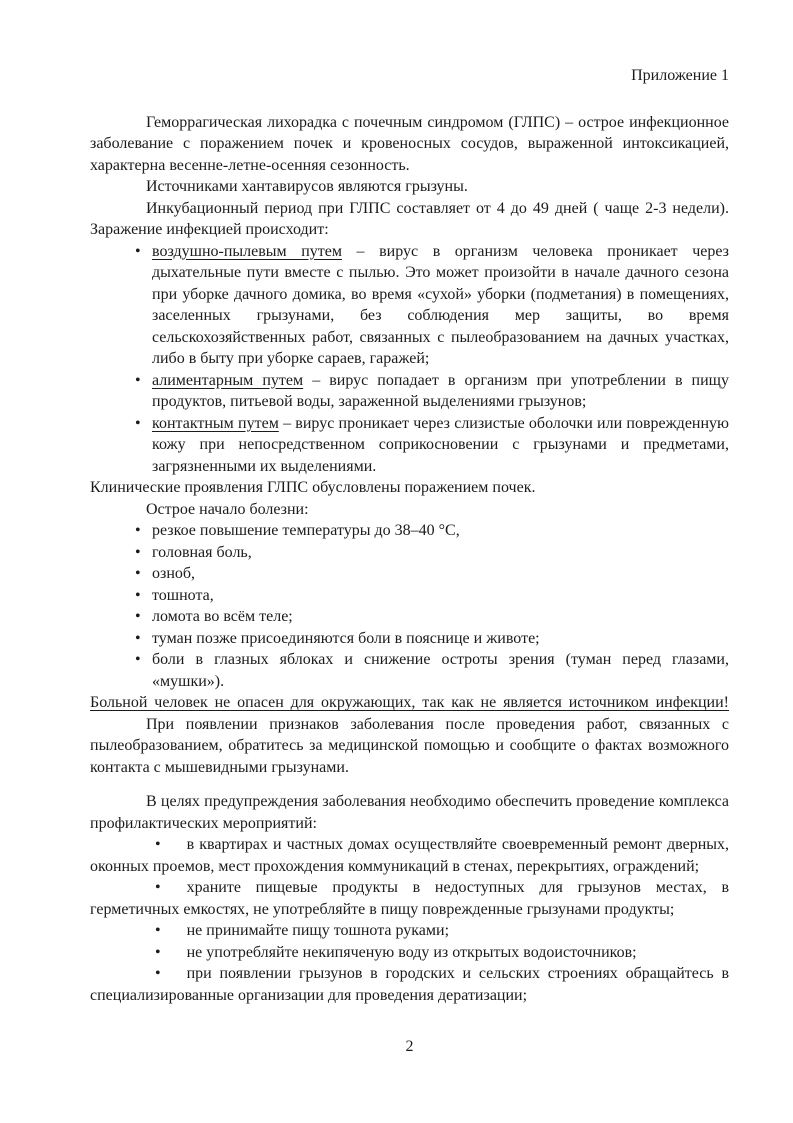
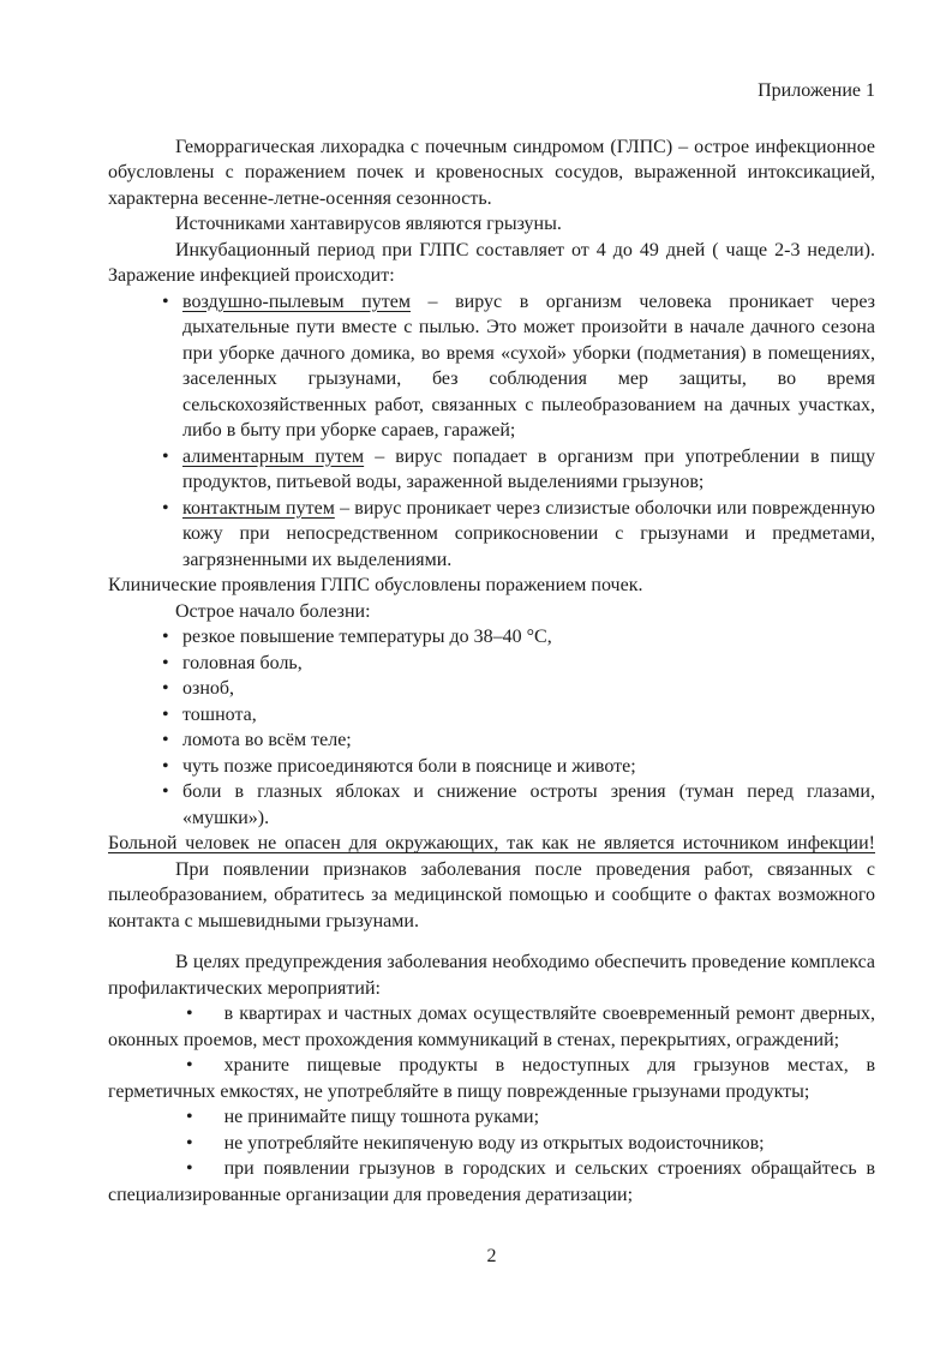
  Приложение 1
- Геморрагическая лихорадка с почечным синдромом (ГЛПС) – острое инфекционное заболевание с поражением почек и кровеносных сосудов, выраженной интоксикацией, характерна весенне-летне-осенняя сезонность.
+ Геморрагическая лихорадка с почечным синдромом (ГЛПС) – острое инфекционное обусловлены с поражением почек и кровеносных сосудов, выраженной интоксикацией, характерна весенне-летне-осенняя сезонность.
  Источниками хантавирусов являются грызуны.
  Инкубационный период при ГЛПС составляет от 4 до 49 дней ( чаще 2-3 недели). Заражение инфекцией происходит:
  •
  воздушно-пылевым путем – вирус в организм человека проникает через дыхательные пути вместе с пылью. Это может произойти в начале дачного сезона при уборке дачного домика, во время «сухой» уборки (подметания) в помещениях, заселенных грызунами, без соблюдения мер защиты, во время сельскохозяйственных работ, связанных с пылеобразованием на дачных участках, либо в быту при уборке сараев, гаражей;
  •
  алиментарным путем – вирус попадает в организм при употреблении в пищу продуктов, питьевой воды, зараженной выделениями грызунов;
  •
  контактным путем – вирус проникает через слизистые оболочки или поврежденную кожу при непосредственном соприкосновении с грызунами и предметами, загрязненными их выделениями.
  Клинические проявления ГЛПС обусловлены поражением почек.
  Острое начало болезни:
  •
  резкое повышение температуры до 38–40 °С,
  •
  головная боль,
  •
  озноб,
  •
  тошнота,
  •
  ломота во всём теле;
  •
- туман позже присоединяются боли в пояснице и животе;
+ чуть позже присоединяются боли в пояснице и животе;
  •
  боли в глазных яблоках и снижение остроты зрения (туман перед глазами, «мушки»).
  Больной человек не опасен для окружающих, так как не является источником инфекции!
  При появлении признаков заболевания после проведения работ, связанных с пылеобразованием, обратитесь за медицинской помощью и сообщите о фактах возможного контакта с мышевидными грызунами.
  В целях предупреждения заболевания необходимо обеспечить проведение комплекса профилактических мероприятий:
  • в квартирах и частных домах осуществляйте своевременный ремонт дверных, оконных проемов, мест прохождения коммуникаций в стенах, перекрытиях, ограждений;
  • храните пищевые продукты в недоступных для грызунов местах, в герметичных емкостях, не употребляйте в пищу поврежденные грызунами продукты;
  • не принимайте пищу тошнота руками;
  • не употребляйте некипяченую воду из открытых водоисточников;
  • при появлении грызунов в городских и сельских строениях обращайтесь в специализированные организации для проведения дератизации;
  2
